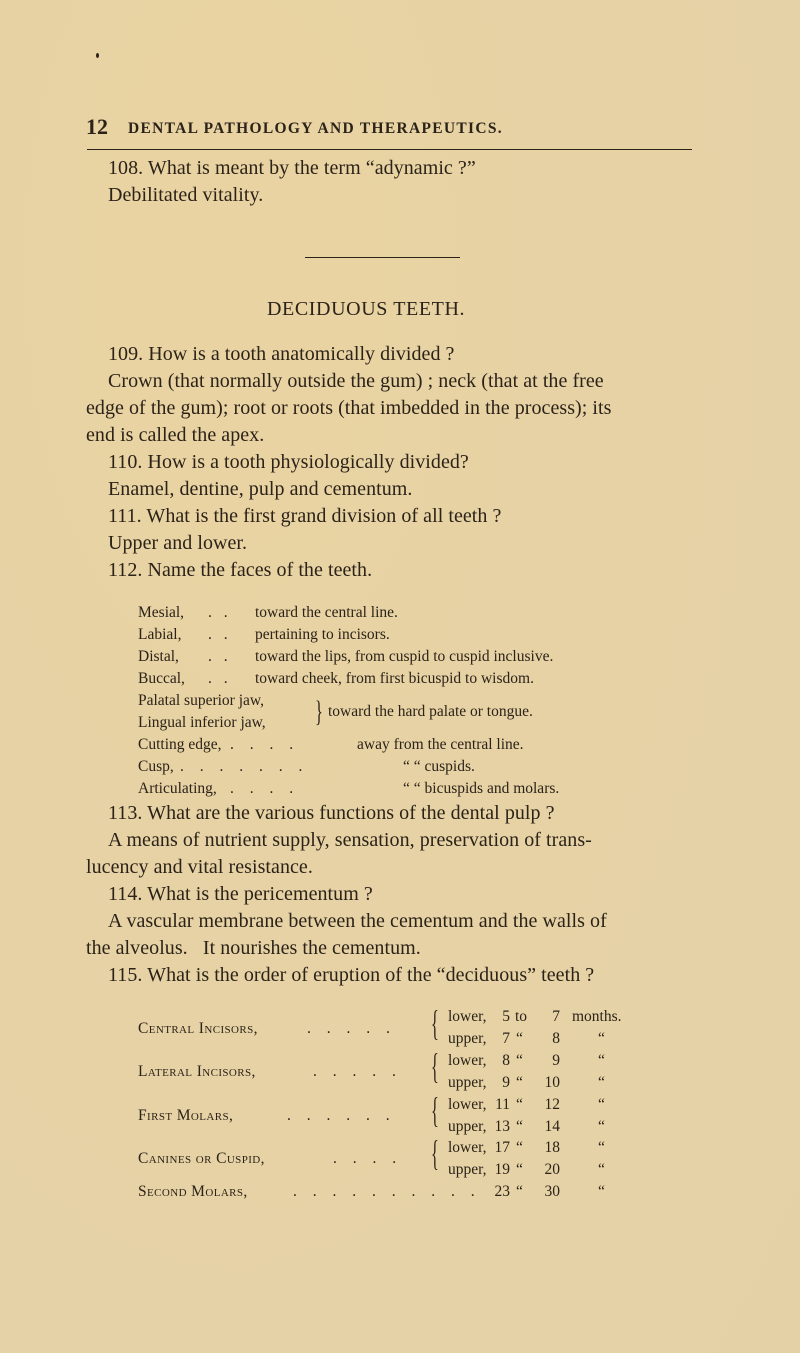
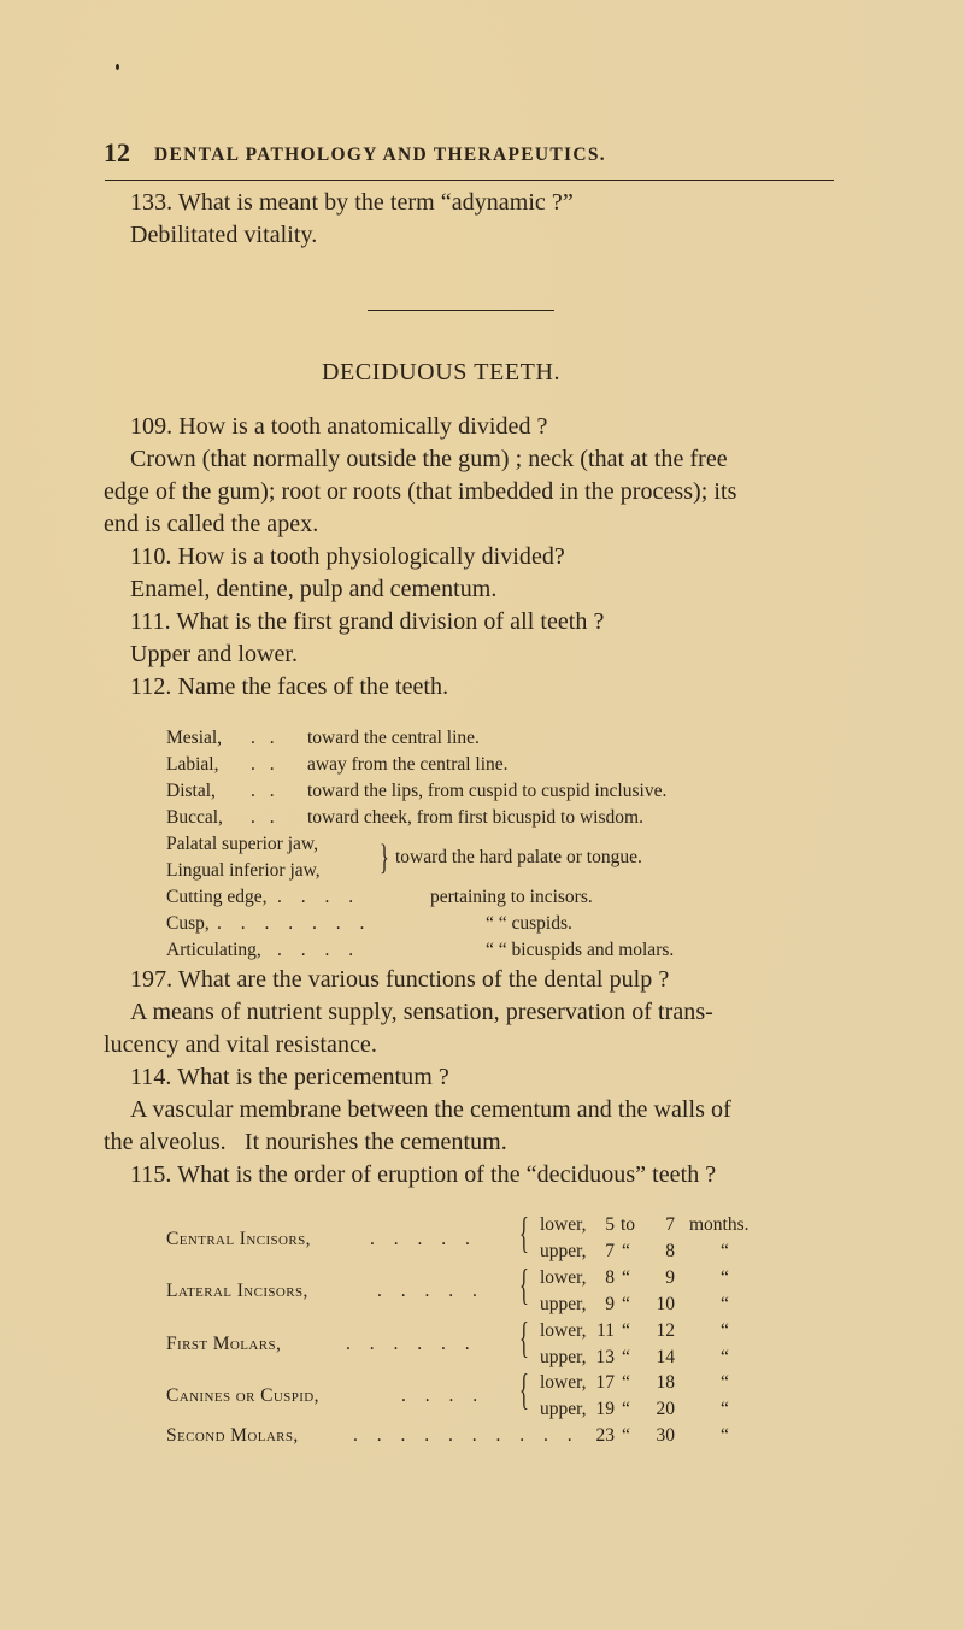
  12
  DENTAL PATHOLOGY AND THERAPEUTICS.
- 108. What is meant by the term “adynamic ?”
+ 133. What is meant by the term “adynamic ?”
  Debilitated vitality.
  DECIDUOUS TEETH.
  109. How is a tooth anatomically divided ?
  Crown (that normally outside the gum) ; neck (that at the free
  edge of the gum); root or roots (that imbedded in the process); its
  end is called the apex.
  110. How is a tooth physiologically divided?
  Enamel, dentine, pulp and cementum.
  111. What is the first grand division of all teeth ?
  Upper and lower.
  112. Name the faces of the teeth.
  Mesial,
  . .
  toward the central line.
  Labial,
  . .
- pertaining to incisors.
+ away from the central line.
  Distal,
  . .
  toward the lips, from cuspid to cuspid inclusive.
  Buccal,
  . .
  toward cheek, from first bicuspid to wisdom.
  Palatal superior jaw,
  Lingual inferior jaw,
  }
  toward the hard palate or tongue.
  Cutting edge,
  . . . .
- away from the central line.
+ pertaining to incisors.
  Cusp,
  . . . . . . .
  “ “ cuspids.
  Articulating,
  . . . .
  “ “ bicuspids and molars.
- 113. What are the various functions of the dental pulp ?
+ 197. What are the various functions of the dental pulp ?
  A means of nutrient supply, sensation, preservation of trans-
  lucency and vital resistance.
  114. What is the pericementum ?
  A vascular membrane between the cementum and the walls of
  the alveolus. It nourishes the cementum.
  115. What is the order of eruption of the “deciduous” teeth ?
  Central Incisors,
  . . . . .
  {
  lower,
  5
  to
  7
  months.
  upper,
  7
  “
  8
  “
  Lateral Incisors,
  . . . . .
  {
  lower,
  8
  “
  9
  “
  upper,
  9
  “
  10
  “
  First Molars,
  . . . . . .
  {
  lower,
  11
  “
  12
  “
  upper,
  13
  “
  14
  “
  Canines or Cuspid,
  . . . .
  {
  lower,
  17
  “
  18
  “
  upper,
  19
  “
  20
  “
  Second Molars,
  . . . . . . . . . .
  23
  “
  30
  “
